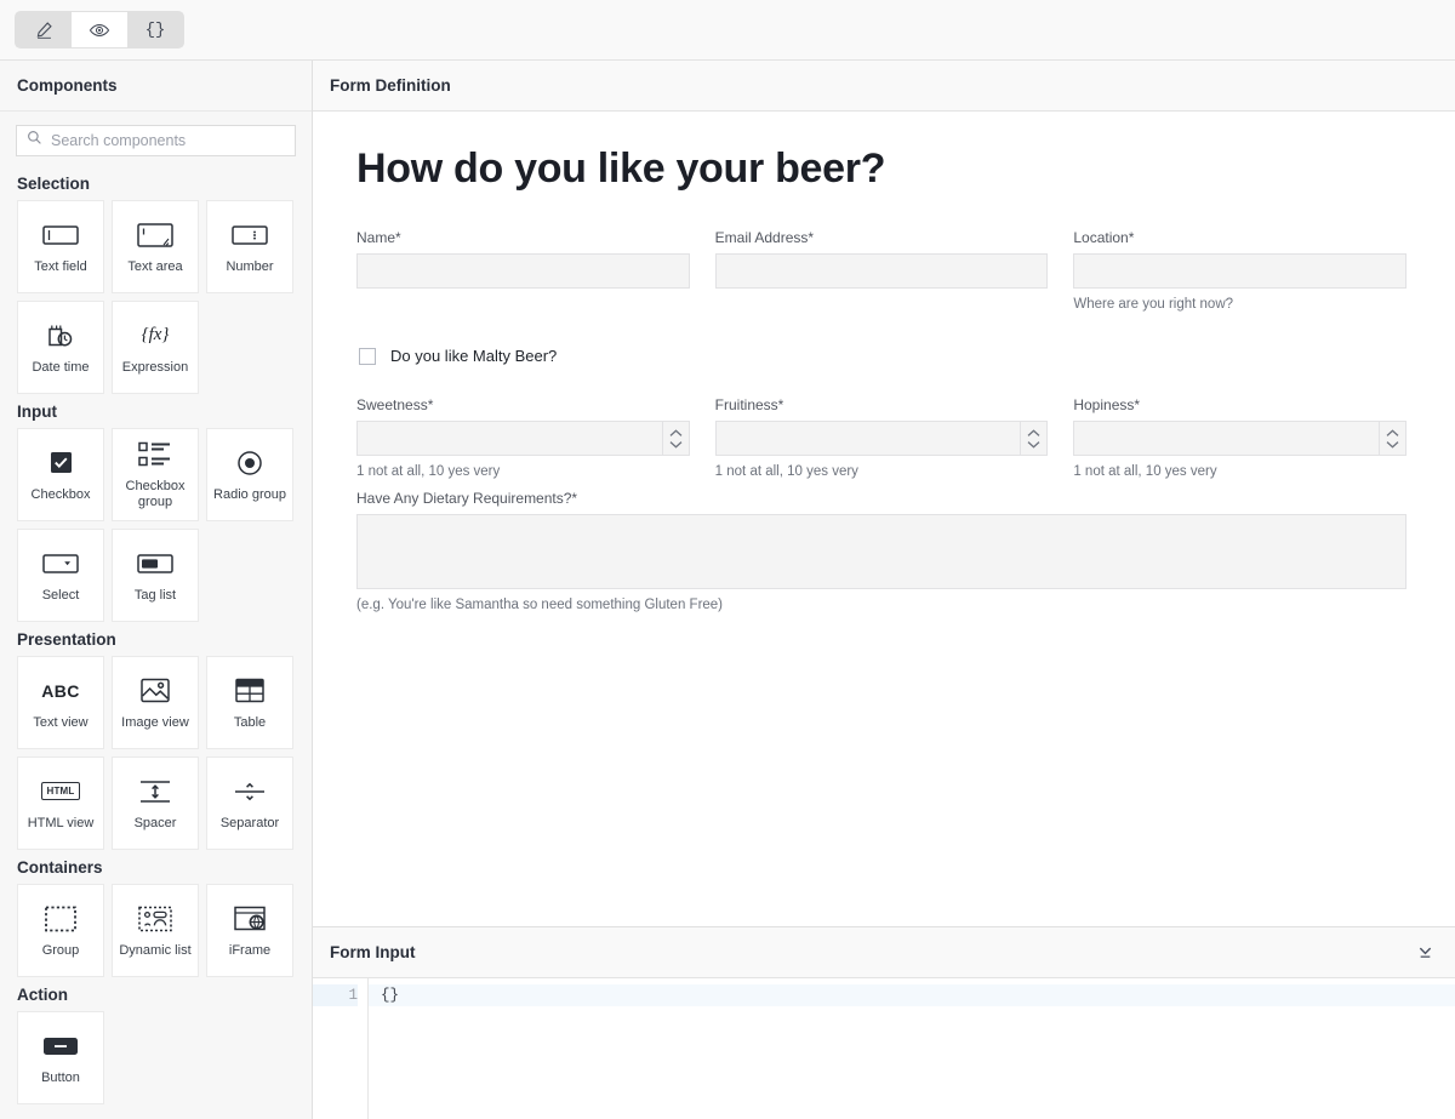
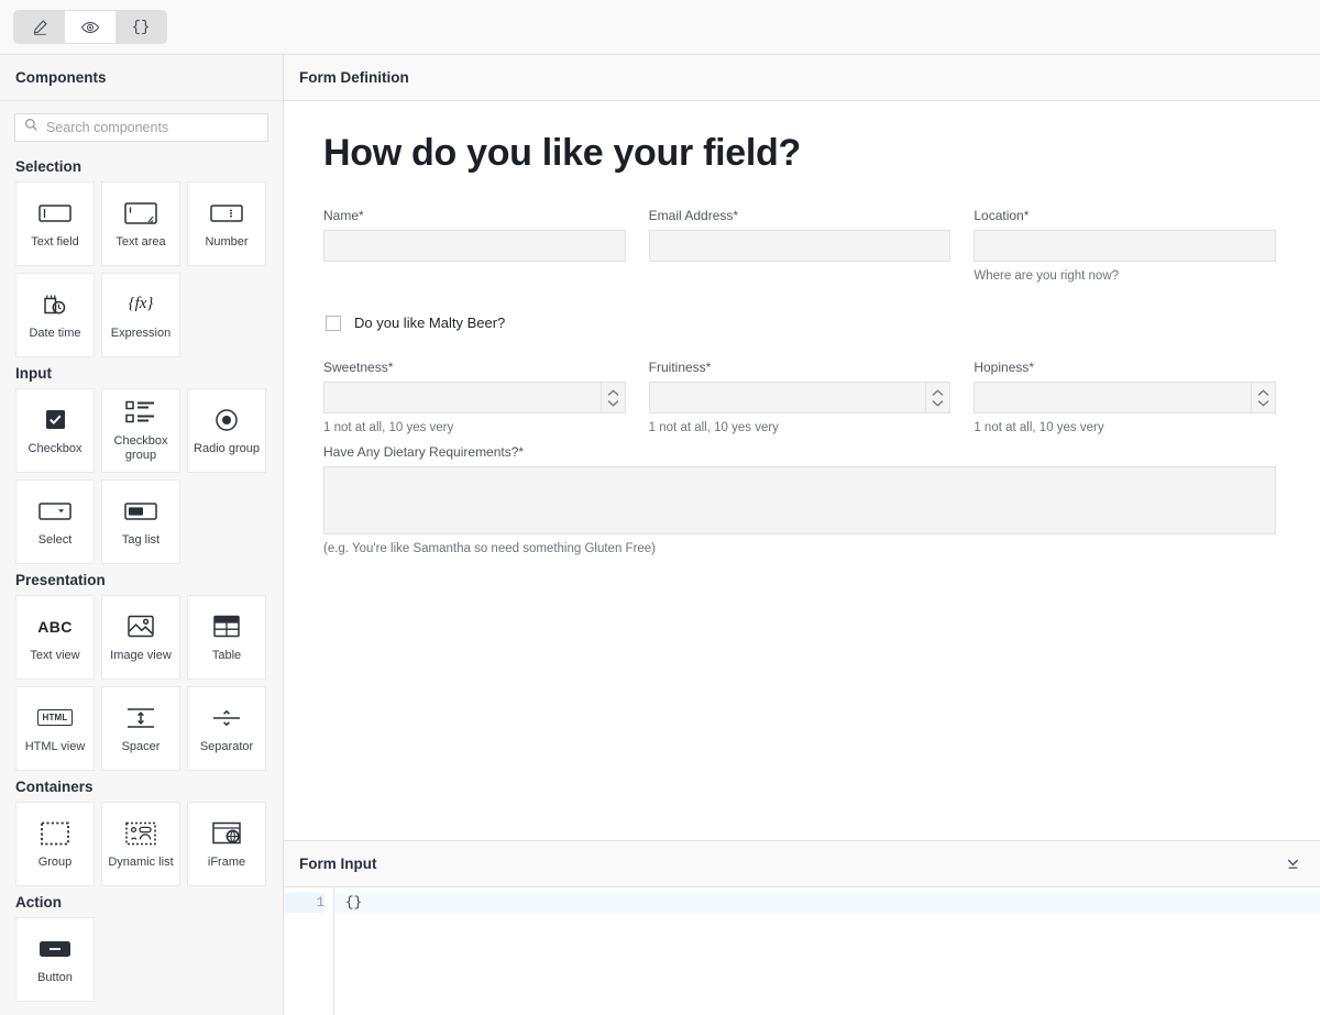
  {}
  Components
  Search components
  Selection
  Text field
  Text area
  Number
  Date time
  {fx}
  Expression
  Input
  Checkbox
  Checkbox group
  Radio group
  Select
  Tag list
  Presentation
  ABC
  Text view
  Image view
  Table
  HTML
  HTML view
  Spacer
  Separator
  Containers
  Group
  Dynamic list
  iFrame
  Action
  Button
  Form Definition
- How do you like your beer?
+ How do you like your field?
  Name*
  Email Address*
  Location*
  Where are you right now?
  Do you like Malty Beer?
  Sweetness*
  1 not at all, 10 yes very
  Fruitiness*
  1 not at all, 10 yes very
  Hopiness*
  1 not at all, 10 yes very
  Have Any Dietary Requirements?*
  (e.g. You're like Samantha so need something Gluten Free)
  Form Input
  1
  {}
